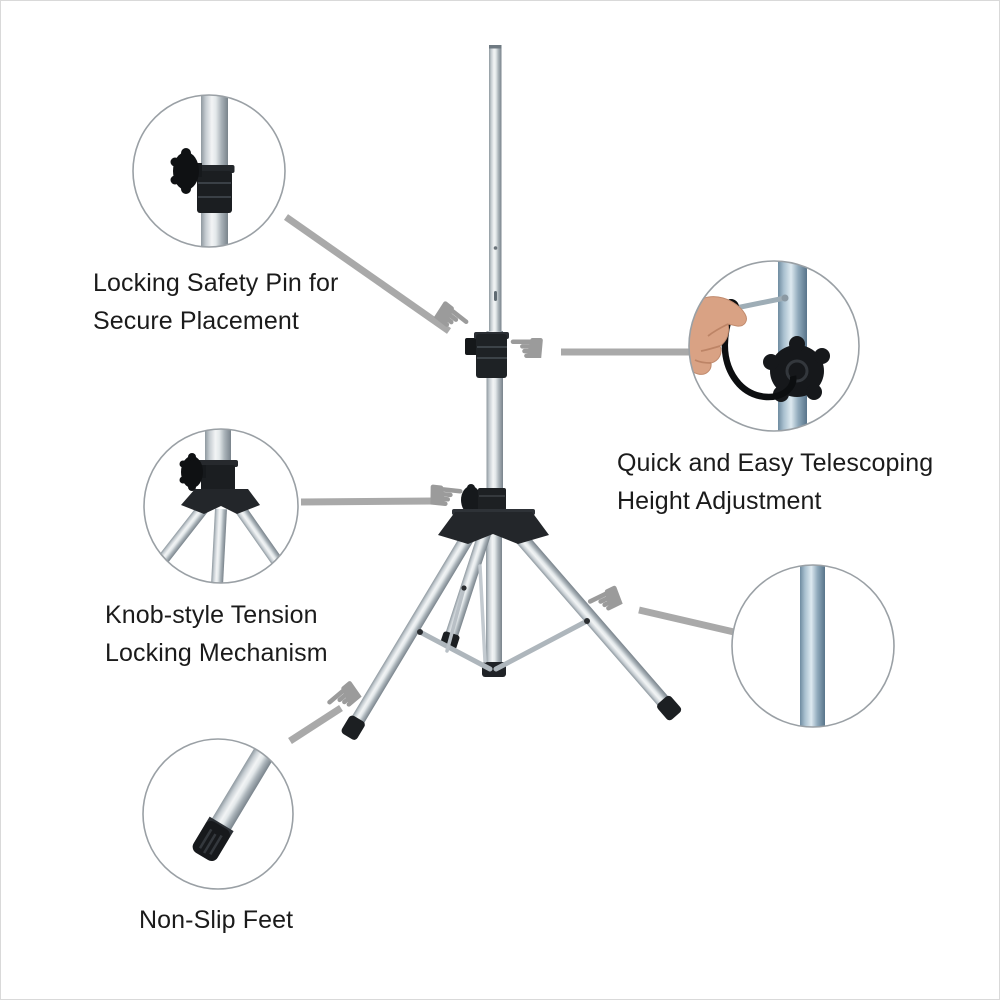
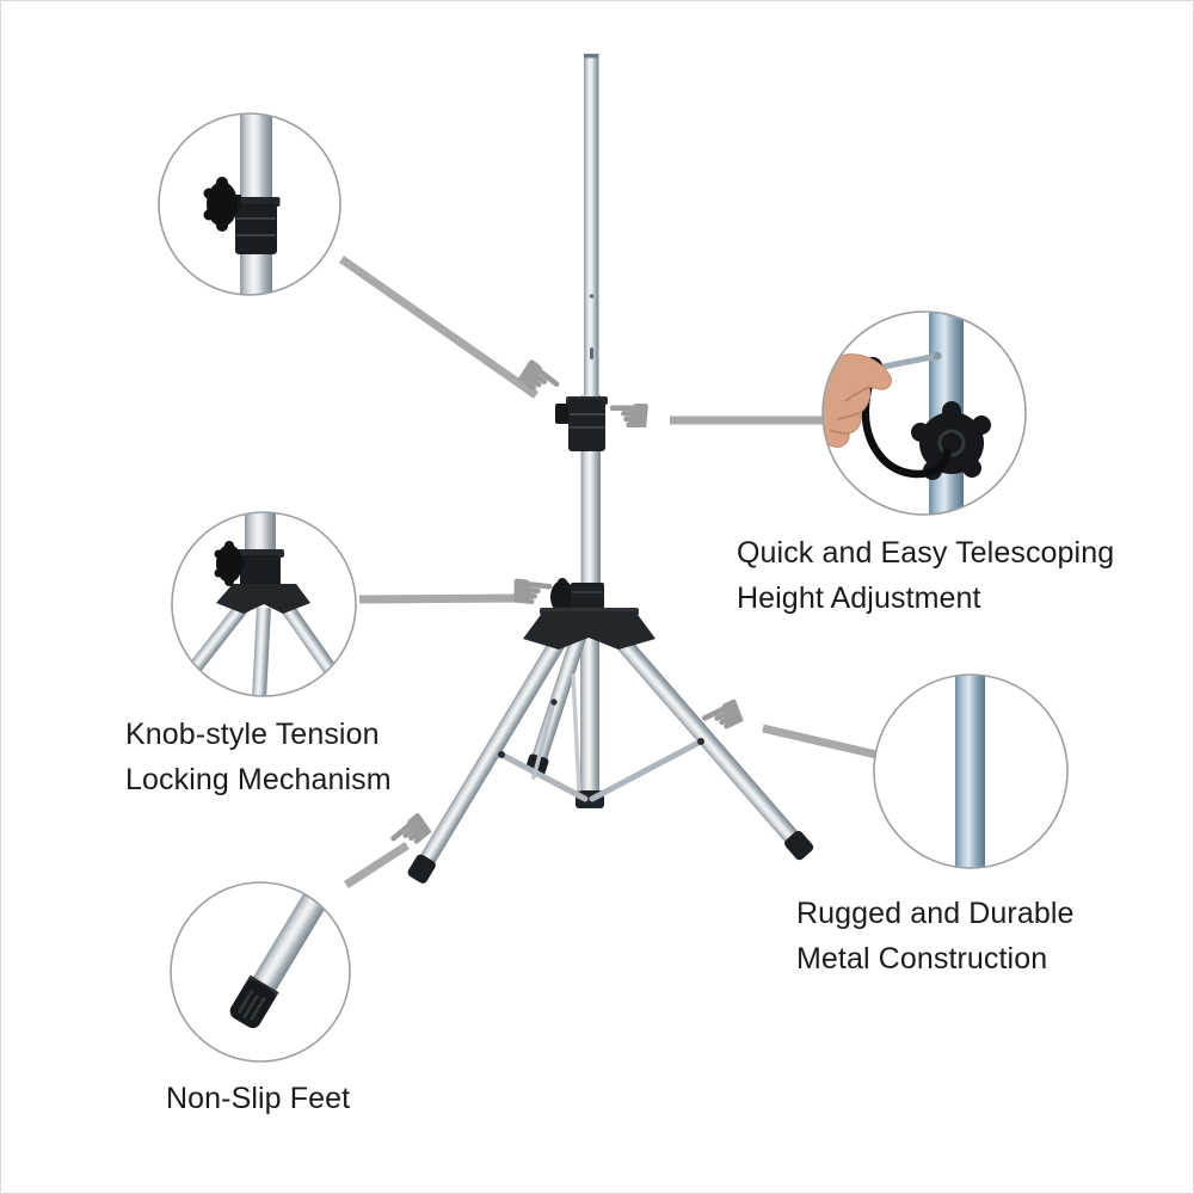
- Locking Safety Pin for
- Secure Placement
  Quick and Easy Telescoping
  Height Adjustment
  Knob-style Tension
  Locking Mechanism
+ Rugged and Durable
+ Metal Construction
  Non-Slip Feet
